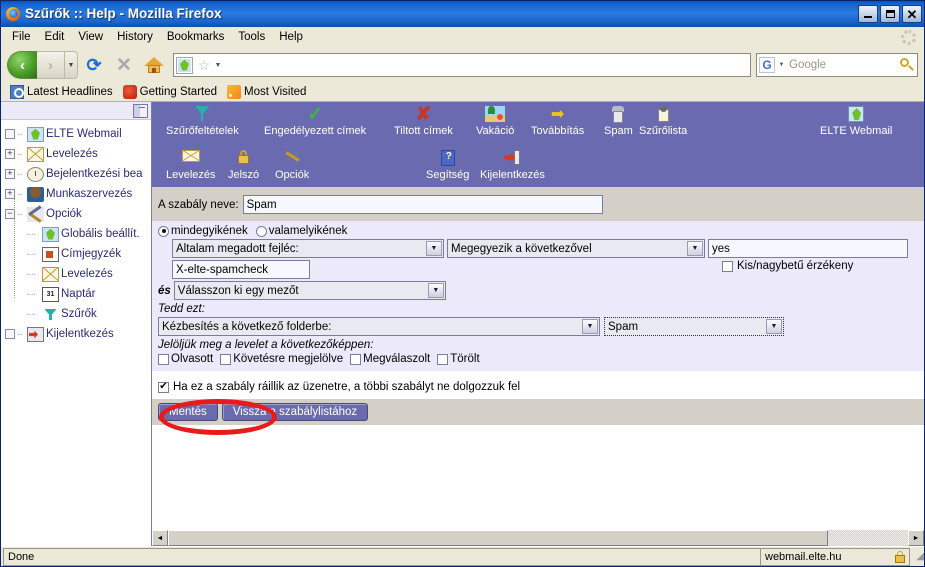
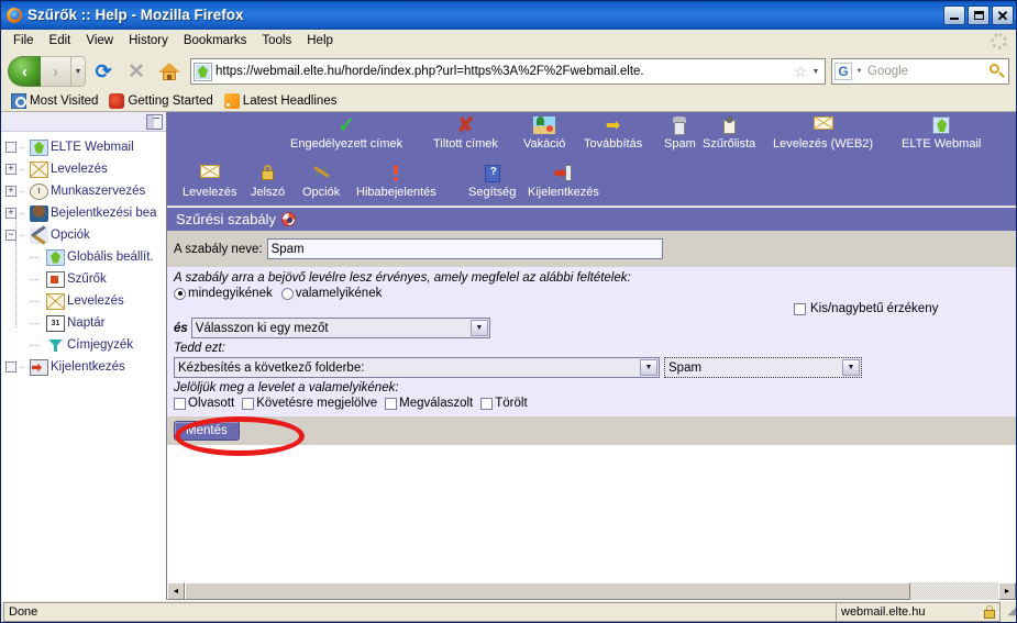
  Szűrők :: Help - Mozilla Firefox
  ✕
  File
  Edit
  View
  History
  Bookmarks
  Tools
  Help
  ‹
  ›
  ⟳
  ✕
+ https://webmail.elte.hu/horde/index.php?url=https%3A%2F%2Fwebmail.elte.
  ☆
  G
  Google
- Latest Headlines
+ Most Visited
  Getting Started
- Most Visited
+ Latest Headlines
  ··
  ELTE Webmail
  +
  ··
  Levelezés
  +
  ··
- Bejelentkezési bea
+ Munkaszervezés
  +
  ··
- Munkaszervezés
+ Bejelentkezési bea
  −
  ··
  Opciók
  ····
  Globális beállít.
  ····
- Címjegyzék
+ Szűrők
  ····
  Levelezés
  ····
  Naptár
  ····
- Szűrők
+ Címjegyzék
  ··
  Kijelentkezés
- Szűrőfeltételek
  ✓
  Engedélyezett címek
  ✘
  Tiltott címek
  Vakáció
  ➡
  Továbbítás
  Spam
  Szűrőlista
+ Levelezés (WEB2)
  ELTE Webmail
  Levelezés
  Jelszó
  Opciók
+ Hibabejelentés
  Segítség
  Kijelentkezés
+ Szűrési szabály
  A szabály neve:
  Spam
+ A szabály arra a bejövő levélre lesz érvényes, amely megfelel az alábbi feltételek:
  mindegyikének
  valamelyikének
- Általam megadott fejléc:
- Megegyezik a következővel
- yes
- X-elte-spamcheck
  Kis/nagybetű érzékeny
  és
  Válasszon ki egy mezőt
  Tedd ezt:
  Kézbesítés a következő folderbe:
  Spam
- Jelöljük meg a levelet a következőképpen:
+ Jelöljük meg a levelet a valamelyikének:
  Olvasott
  Követésre megjelölve
  Megválaszolt
  Törölt
- ✔
- Ha ez a szabály ráillik az üzenetre, a többi szabályt ne dolgozzuk fel
  Mentés
- Vissza a szabálylistához
  Done
  webmail.elte.hu
  ◢
